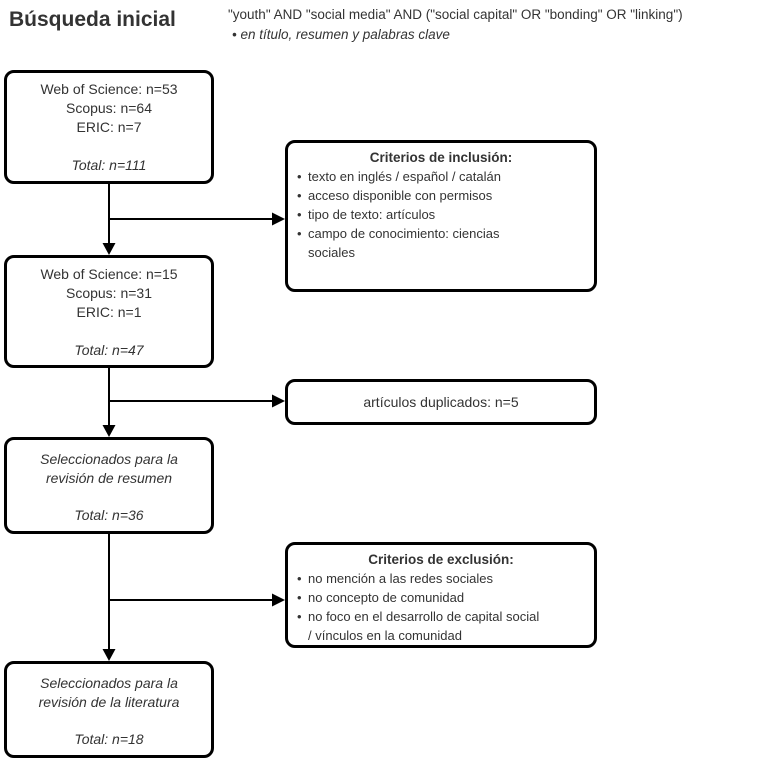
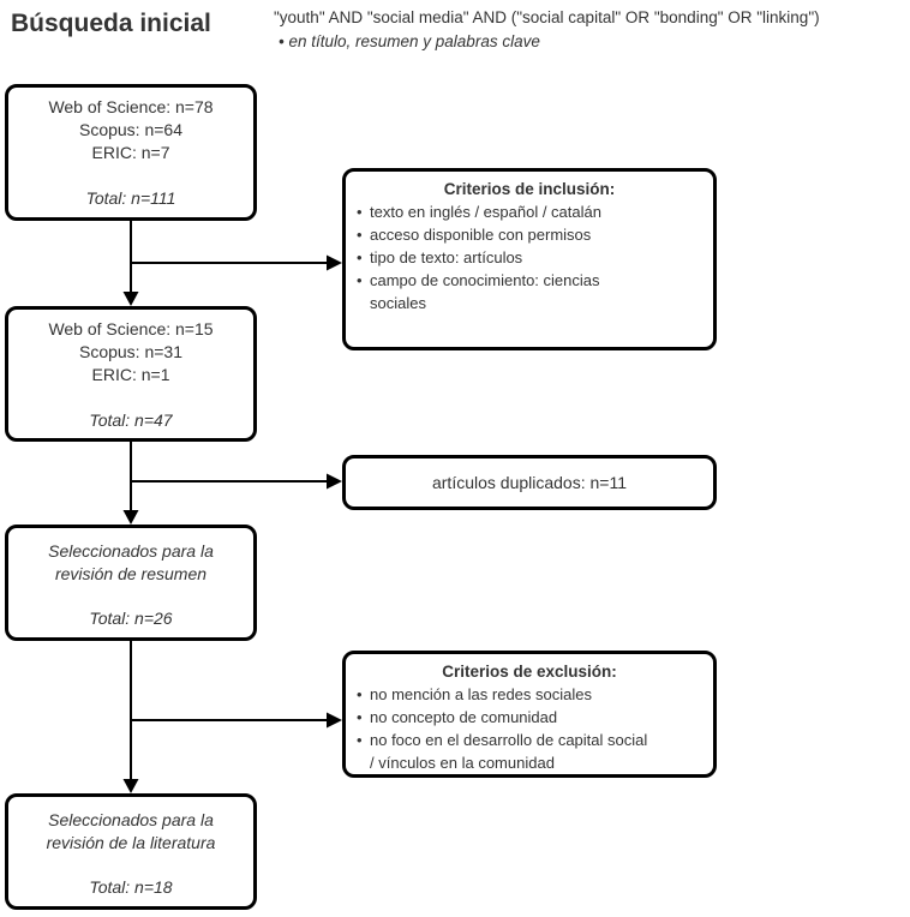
  Búsqueda inicial
  "youth" AND "social media" AND ("social capital" OR "bonding" OR "linking")
  • en título, resumen y palabras clave
- Web of Science: n=53
+ Web of Science: n=78
  Scopus: n=64
  ERIC: n=7
  Total: n=111
  Criterios de inclusión:
  texto en inglés / español / catalán
  acceso disponible con permisos
  tipo de texto: artículos
  campo de conocimiento: ciencias
  sociales
  Web of Science: n=15
  Scopus: n=31
  ERIC: n=1
  Total: n=47
- artículos duplicados: n=5
+ artículos duplicados: n=11
  Seleccionados para la
  revisión de resumen
- Total: n=36
+ Total: n=26
  Criterios de exclusión:
  no mención a las redes sociales
  no concepto de comunidad
  no foco en el desarrollo de capital social
  / vínculos en la comunidad
  Seleccionados para la
  revisión de la literatura
  Total: n=18
